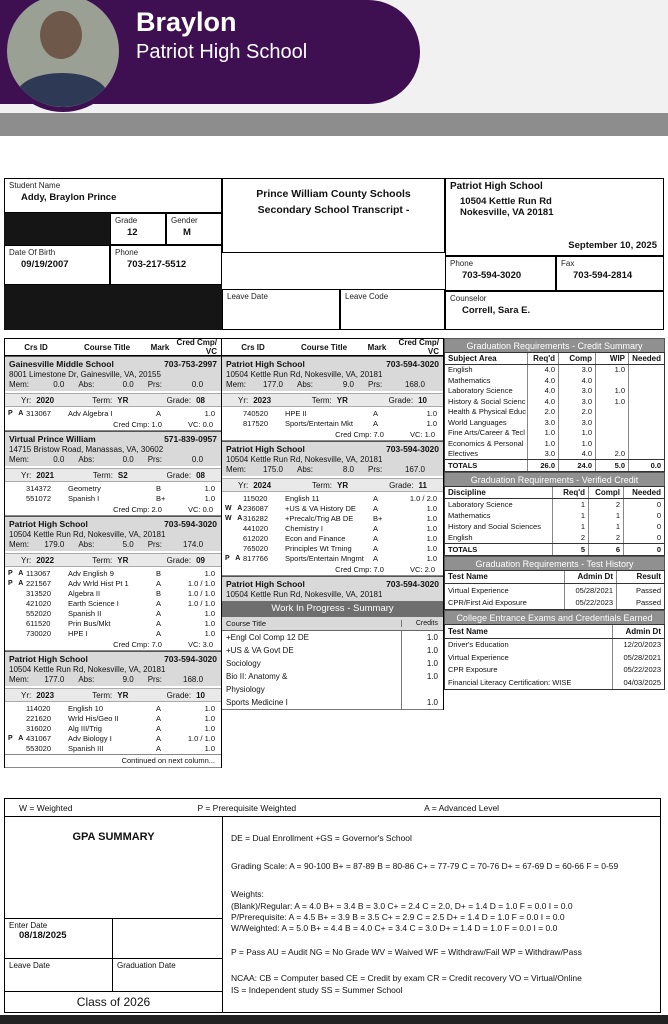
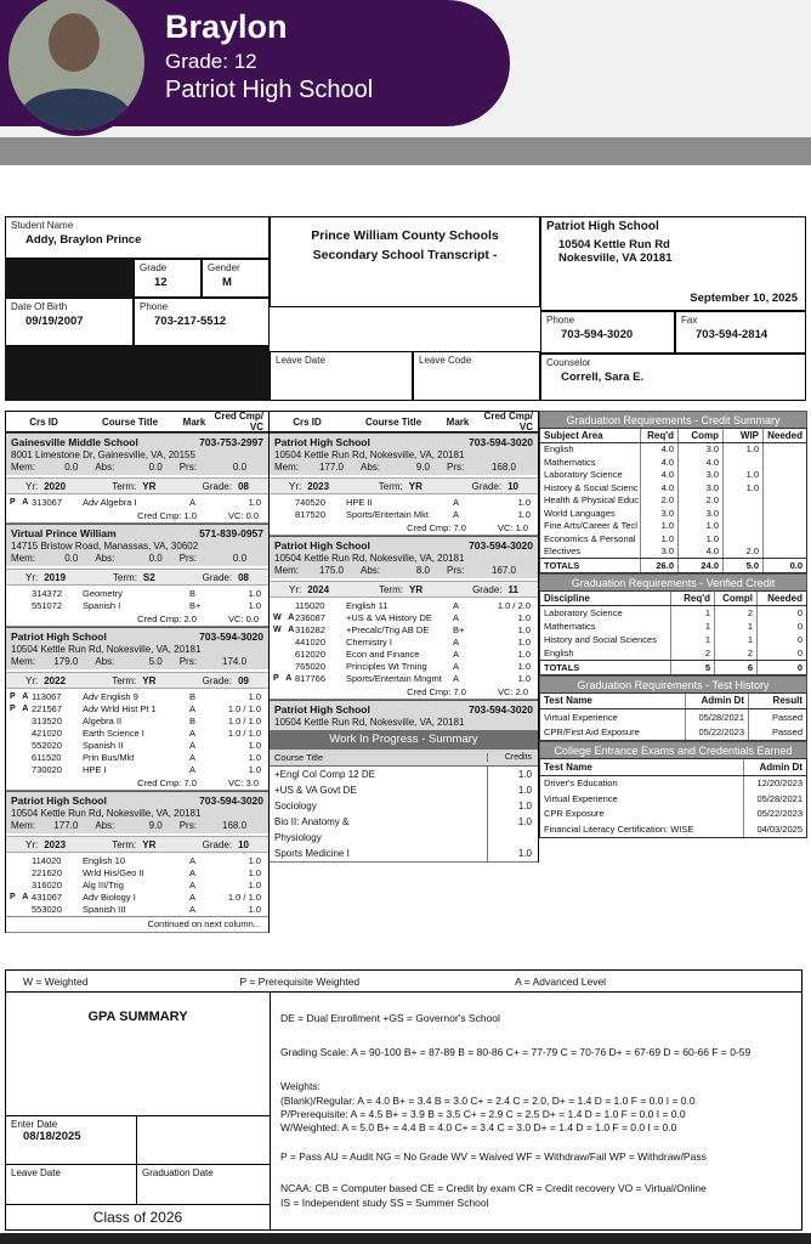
  Braylon
+ Grade: 12
  Patriot High School
  Student Name
  Addy, Braylon Prince
  Grade
  12
  Gender
  M
  Date Of Birth
  09/19/2007
  Phone
  703-217-5512
  Prince William County Schools
  Secondary School Transcript -
  Leave Date
  Leave Code
  Patriot High School
  10504 Kettle Run Rd
  Nokesville, VA 20181
  September 10, 2025
  Phone
  703-594-3020
  Fax
  703-594-2814
  Counselor
  Correll, Sara E.
  Crs ID
  Course Title
  Mark
  Cred Cmp/ VC
  Gainesville Middle School
  703-753-2997
  8001 Limestone Dr, Gainesville, VA, 20155
  Mem:
  0.0
  Abs:
  0.0
  Prs:
  0.0
  Yr: 2020
  Term: YR
  Grade: 08
  313067
  Adv Algebra I
  A
  1.0
  Cred Cmp: 1.0
  VC: 0.0
  Virtual Prince William
  571-839-0957
  14715 Bristow Road, Manassas, VA, 30602
  Mem:
  0.0
  Abs:
  0.0
  Prs:
  0.0
- Yr: 2021
+ Yr: 2019
  Term: S2
  Grade: 08
  314372
  Geometry
  B
  1.0
  551072
  Spanish I
  B+
  1.0
  Cred Cmp: 2.0
  VC: 0.0
  Patriot High School
  703-594-3020
  10504 Kettle Run Rd, Nokesville, VA, 20181
  Mem:
  179.0
  Abs:
  5.0
  Prs:
  174.0
  Yr: 2022
  Term: YR
  Grade: 09
  113067
  Adv English 9
  B
  1.0
  221567
  Adv Wrld Hist Pt 1
  A
  1.0 / 1.0
  313520
  Algebra II
  B
  1.0 / 1.0
  421020
  Earth Science I
  A
  1.0 / 1.0
  552020
  Spanish II
  A
  1.0
  611520
  Prin Bus/Mkt
  A
  1.0
  730020
  HPE I
  A
  1.0
  Cred Cmp: 7.0
  VC: 3.0
  Patriot High School
  703-594-3020
  10504 Kettle Run Rd, Nokesville, VA, 20181
  Mem:
  177.0
  Abs:
  9.0
  Prs:
  168.0
  Yr: 2023
  Term: YR
  Grade: 10
  114020
  English 10
  A
  1.0
  221620
  Wrld His/Geo II
  A
  1.0
  316020
  Alg III/Trig
  A
  1.0
  431067
  Adv Biology I
  A
  1.0 / 1.0
  553020
  Spanish III
  A
  1.0
  Continued on next column...
  Crs ID
  Course Title
  Mark
  Cred Cmp/ VC
  Patriot High School
  703-594-3020
  10504 Kettle Run Rd, Nokesville, VA, 20181
  Mem:
  177.0
  Abs:
  9.0
  Prs:
  168.0
  Yr: 2023
  Term: YR
  Grade: 10
  740520
  HPE II
  A
  1.0
  817520
  Sports/Entertain Mkt
  A
  1.0
  Cred Cmp: 7.0
  VC: 1.0
  Patriot High School
  703-594-3020
  10504 Kettle Run Rd, Nokesville, VA, 20181
  Mem:
  175.0
  Abs:
  8.0
  Prs:
  167.0
  Yr: 2024
  Term: YR
  Grade: 11
  115020
  English 11
  A
  1.0 / 2.0
  236087
  +US & VA History DE
  A
  1.0
  316282
  +Precalc/Trig AB DE
  B+
  1.0
  441020
  Chemistry I
  A
  1.0
  612020
  Econ and Finance
  A
  1.0
  765020
  Principles Wt Trning
  A
  1.0
  817766
  Sports/Entertain Mngmt
  A
  1.0
  Cred Cmp: 7.0
  VC: 2.0
  Patriot High School
  703-594-3020
  10504 Kettle Run Rd, Nokesville, VA, 20181
  Work In Progress - Summary
  Course Title
  +Engl Col Comp 12 DE
  1.0
  +US & VA Govt DE
  1.0
  Sociology
  1.0
  Bio II: Anatomy &
  1.0
  Physiology
  Sports Medicine I
  1.0
  Graduation Requirements - Credit Summary
  Subject Area
  Req'd
  Comp
  WIP
  Needed
  English
  4.0
  3.0
  1.0
  Mathematics
  4.0
  4.0
  Laboratory Science
  4.0
  3.0
  1.0
  History & Social Scienc
  4.0
  3.0
  1.0
  Health & Physical Educ
  2.0
  2.0
  World Languages
  3.0
  3.0
  Fine Arts/Career & Tecl
  1.0
  1.0
  Economics & Personal
  1.0
  1.0
  Electives
  3.0
  4.0
  2.0
  TOTALS
  26.0
  24.0
  5.0
  0.0
  Graduation Requirements - Verified Credit
  Discipline
  Req'd
  Compl
  Needed
  Laboratory Science
  1
  2
  0
  Mathematics
  1
  1
  0
  History and Social Sciences
  1
  1
  0
  English
  2
  2
  0
  TOTALS
  5
  6
  0
  Graduation Requirements - Test History
  Test Name
  Admin Dt
  Result
  Virtual Experience
  05/28/2021
  Passed
  CPR/First Aid Exposure
  05/22/2023
  Passed
  College Entrance Exams and Credentials Earned
  Test Name
  Admin Dt
  Driver's Education
  12/20/2023
  Virtual Experience
  05/28/2021
  CPR Exposure
  05/22/2023
  Financial Literacy Certification: WISE
  04/03/2025
  W = Weighted
  P = Prerequisite Weighted
  A = Advanced Level
  GPA SUMMARY
  Enter Date
  08/18/2025
  Leave Date
  Graduation Date
  Class of 2026
  DE = Dual Enrollment +GS = Governor's School
  Grading Scale: A = 90-100 B+ = 87-89 B = 80-86 C+ = 77-79 C = 70-76 D+ = 67-69 D = 60-66 F = 0-59
  Weights:
  (Blank)/Regular: A = 4.0 B+ = 3.4 B = 3.0 C+ = 2.4 C = 2.0, D+ = 1.4 D = 1.0 F = 0.0 I = 0.0
  P/Prerequisite: A = 4.5 B+ = 3.9 B = 3.5 C+ = 2.9 C = 2.5 D+ = 1.4 D = 1.0 F = 0.0 I = 0.0
  W/Weighted: A = 5.0 B+ = 4.4 B = 4.0 C+ = 3.4 C = 3.0 D+ = 1.4 D = 1.0 F = 0.0 I = 0.0
  P = Pass AU = Audit NG = No Grade WV = Waived WF = Withdraw/Fail WP = Withdraw/Pass
  NCAA: CB = Computer based CE = Credit by exam CR = Credit recovery VO = Virtual/Online
  IS = Independent study SS = Summer School
